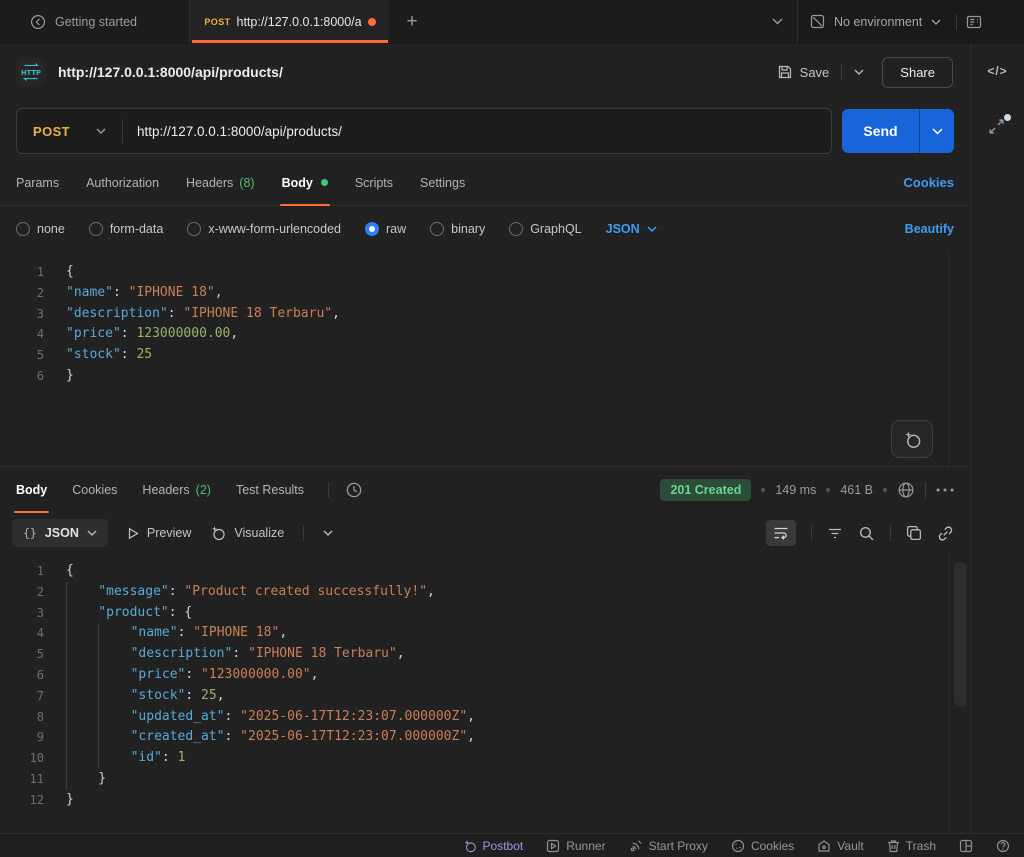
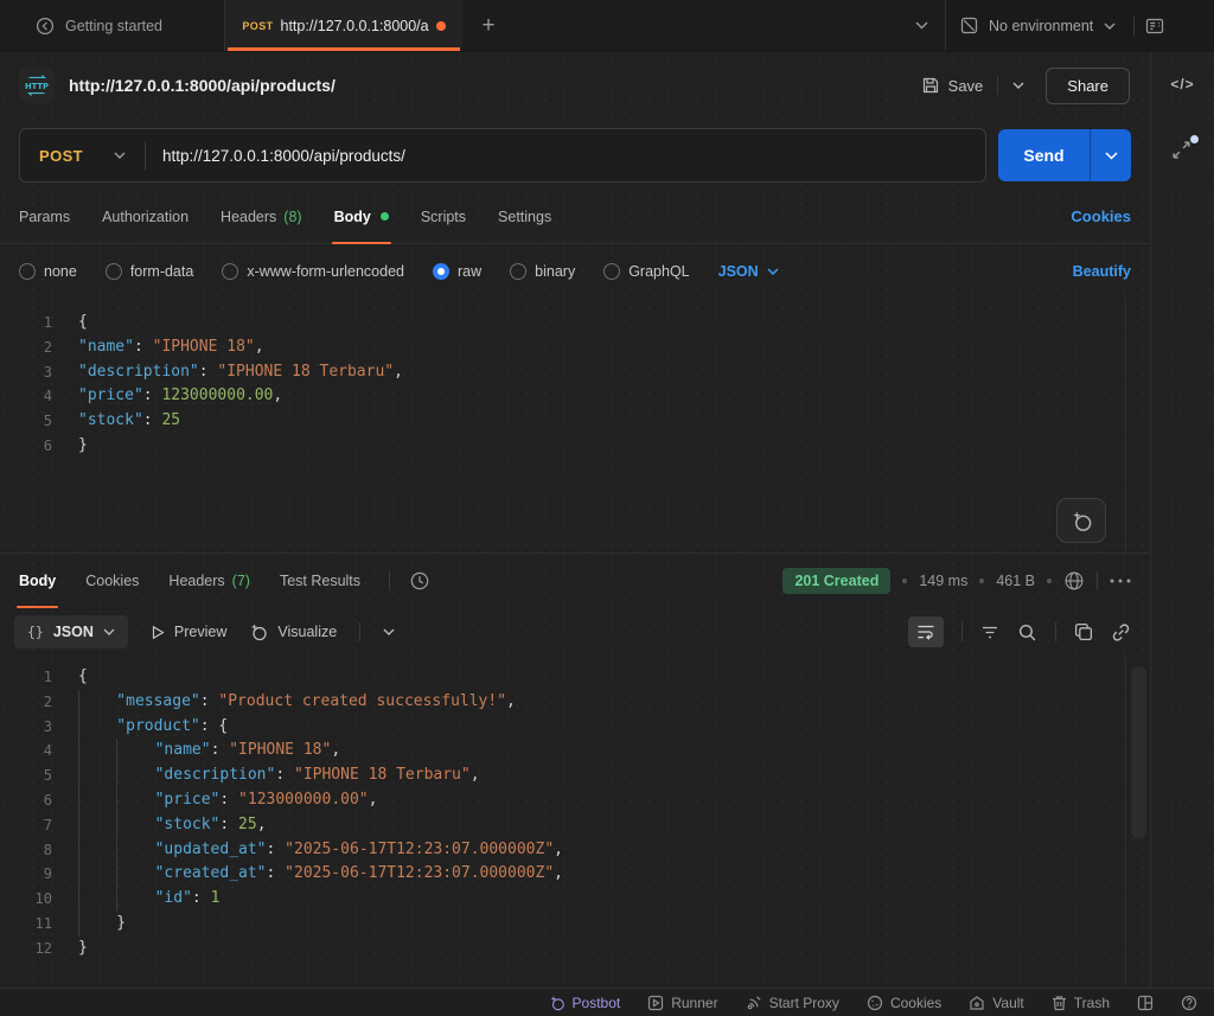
  Getting started
  POST
  http://127.0.0.1:8000/a
  +
  No environment
  HTTP
  http://127.0.0.1:8000/api/products/
  Save
  Share
  POST
  http://127.0.0.1:8000/api/products/
  Send
  Params
  Authorization
  Headers
  (8)
  Body
  Scripts
  Settings
  Cookies
  none
  form-data
  x-www-form-urlencoded
  raw
  binary
  GraphQL
  JSON
  Beautify
  1
  {
  2
  "name": "IPHONE 18",
  3
  "description": "IPHONE 18 Terbaru",
  4
  "price": 123000000.00,
  5
  "stock": 25
  6
  }
  Body
  Cookies
  Headers
- (2)
+ (7)
  Test Results
  201 Created
  149 ms
  461 B
  {}
  JSON
  Preview
  Visualize
  1
  {
  2
  "message": "Product created successfully!",
  3
  "product": {
  4
  "name": "IPHONE 18",
  5
  "description": "IPHONE 18 Terbaru",
  6
  "price": "123000000.00",
  7
  "stock": 25,
  8
  "updated_at": "2025-06-17T12:23:07.000000Z",
  9
  "created_at": "2025-06-17T12:23:07.000000Z",
  10
  "id": 1
  11
  }
  12
  }
  </>
  Postbot
  Runner
  Start Proxy
  Cookies
  Vault
  Trash
